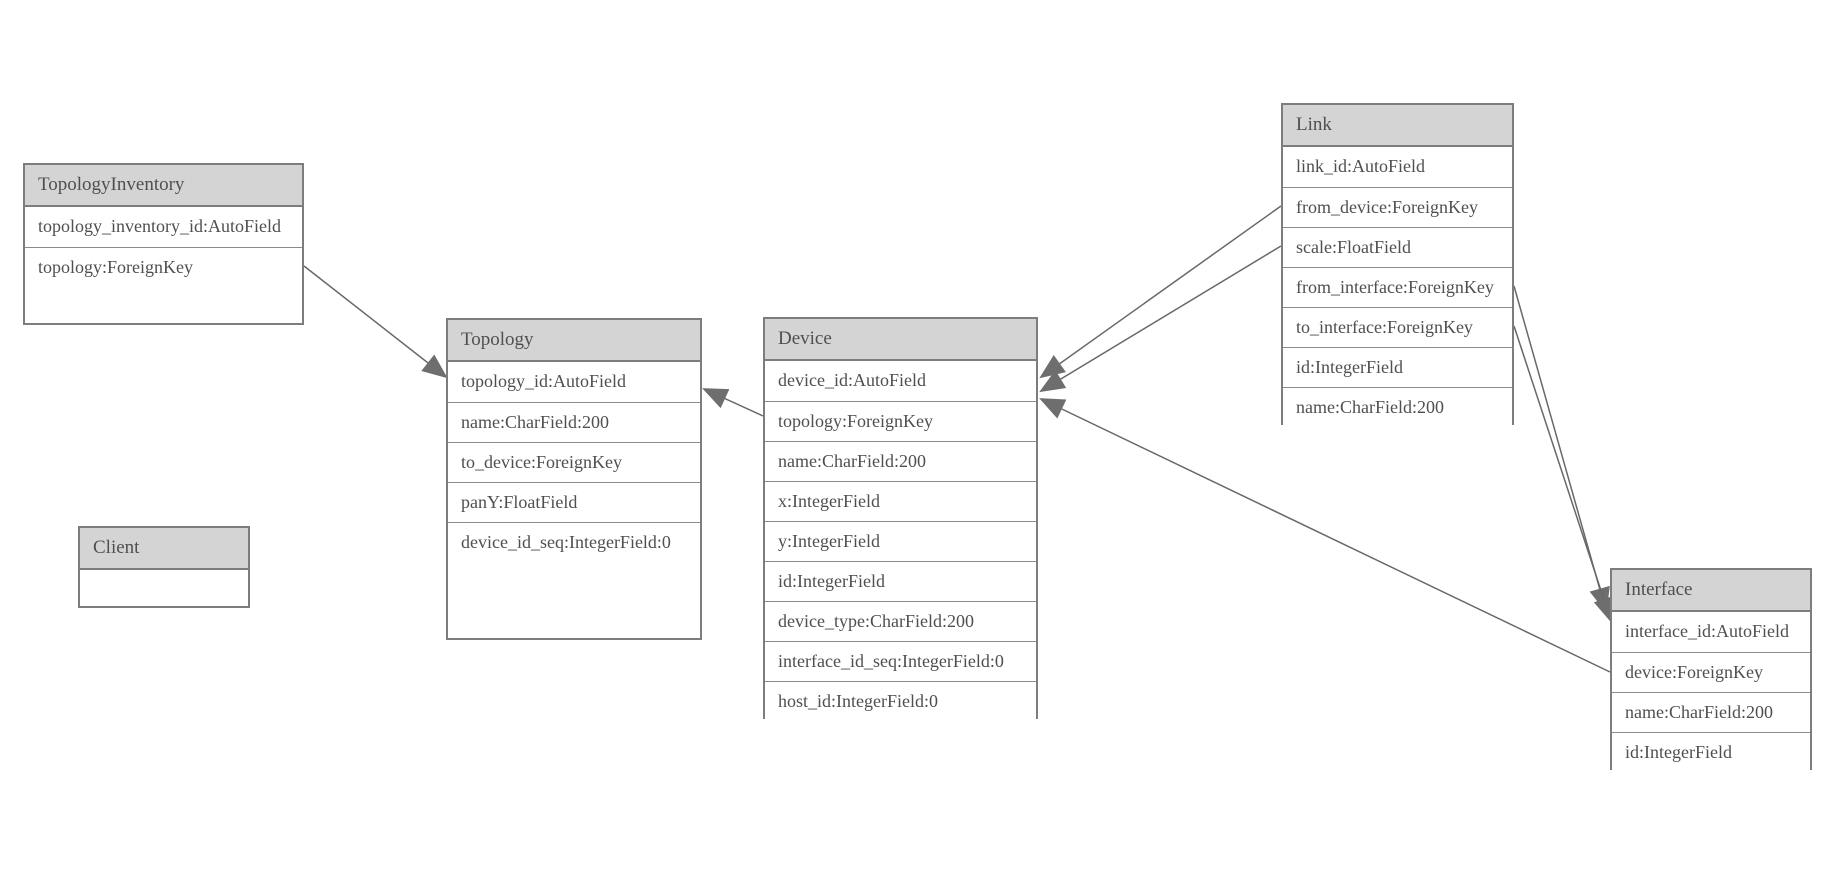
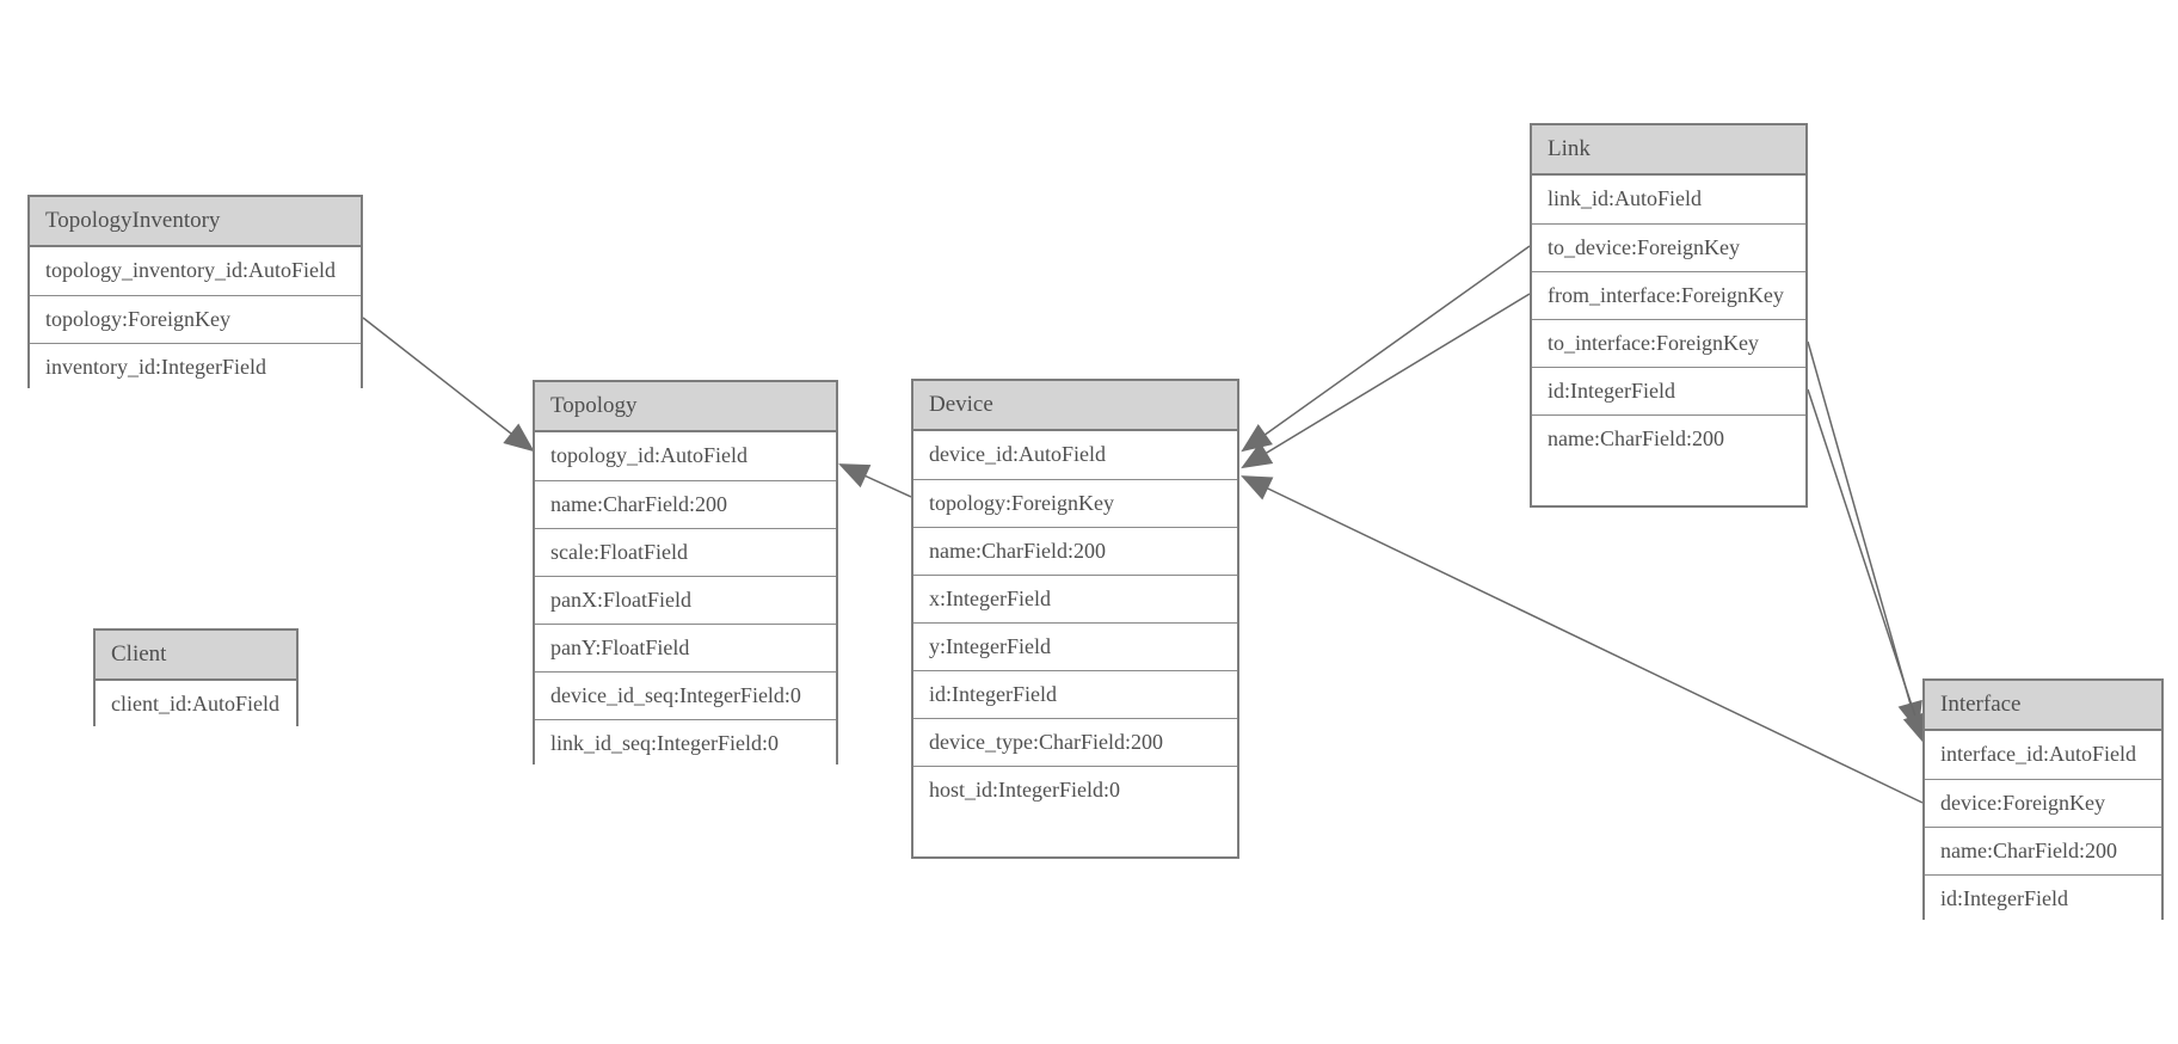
  TopologyInventory
  topology_inventory_id:AutoField
  topology:ForeignKey
+ inventory_id:IntegerField
  Topology
  topology_id:AutoField
  name:CharField:200
- to_device:ForeignKey
+ scale:FloatField
+ panX:FloatField
  panY:FloatField
  device_id_seq:IntegerField:0
+ link_id_seq:IntegerField:0
  Client
+ client_id:AutoField
  Device
  device_id:AutoField
  topology:ForeignKey
  name:CharField:200
  x:IntegerField
  y:IntegerField
  id:IntegerField
  device_type:CharField:200
- interface_id_seq:IntegerField:0
  host_id:IntegerField:0
  Link
  link_id:AutoField
- from_device:ForeignKey
- scale:FloatField
+ to_device:ForeignKey
  from_interface:ForeignKey
  to_interface:ForeignKey
  id:IntegerField
  name:CharField:200
  Interface
  interface_id:AutoField
  device:ForeignKey
  name:CharField:200
  id:IntegerField
